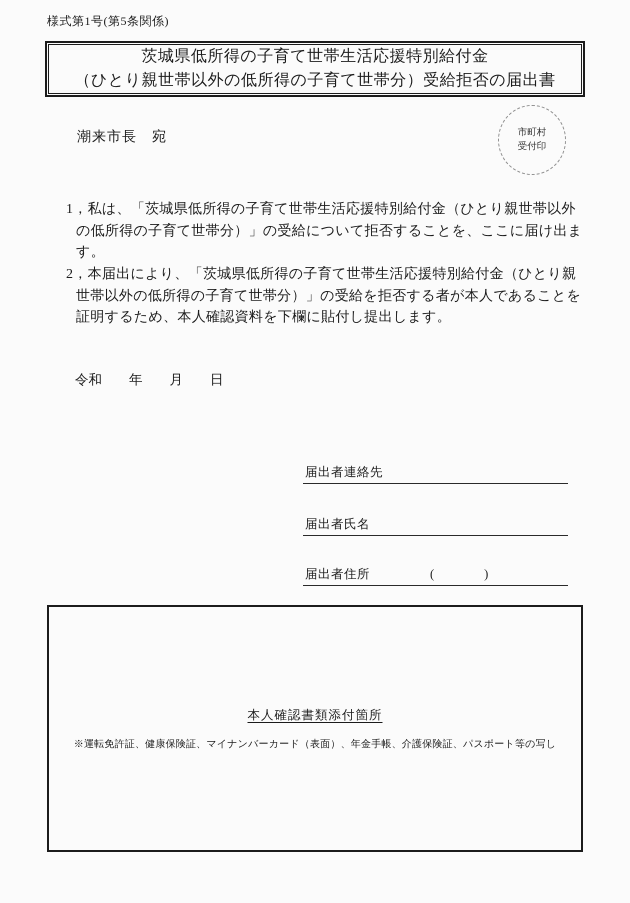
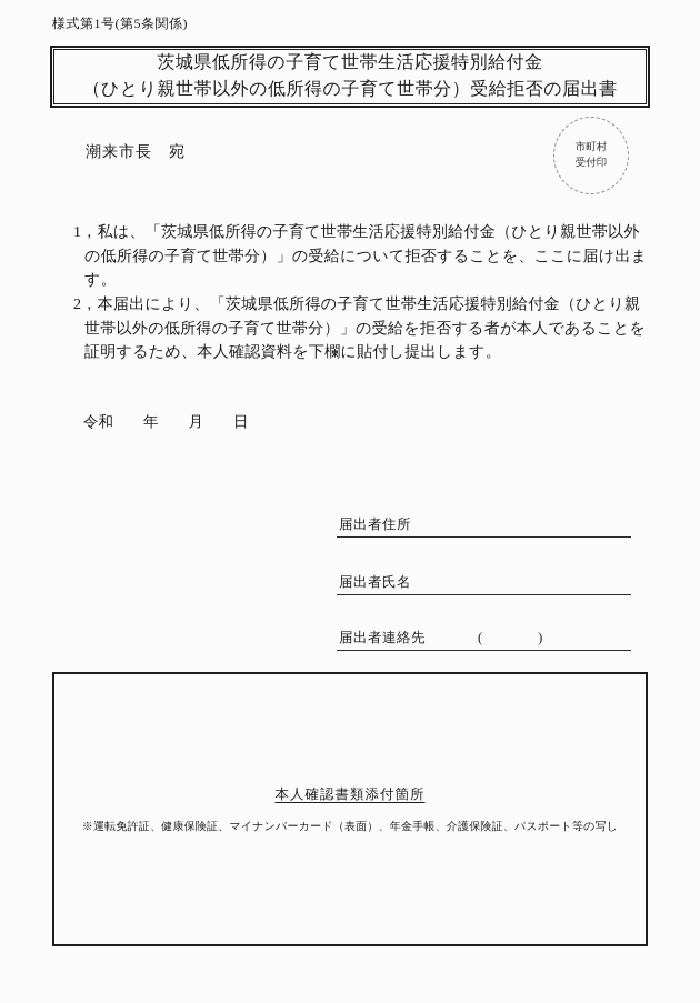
  様式第1号(第5条関係)
  茨城県低所得の子育て世帯生活応援特別給付金
  （ひとり親世帯以外の低所得の子育て世帯分）受給拒否の届出書
  潮来市長 宛
  市町村
  受付印
  1，私は、「茨城県低所得の子育て世帯生活応援特別給付金（ひとり親世帯以外
  の低所得の子育て世帯分）」の受給について拒否することを、ここに届け出ま
  す。
  2，本届出により、「茨城県低所得の子育て世帯生活応援特別給付金（ひとり親
  世帯以外の低所得の子育て世帯分）」の受給を拒否する者が本人であることを
  証明するため、本人確認資料を下欄に貼付し提出します。
  令和 年 月 日
- 届出者連絡先
+ 届出者住所
  届出者氏名
- 届出者住所
+ 届出者連絡先
  ( )
  本人確認書類添付箇所
  ※運転免許証、健康保険証、マイナンバーカード（表面）、年金手帳、介護保険証、パスポート等の写し
